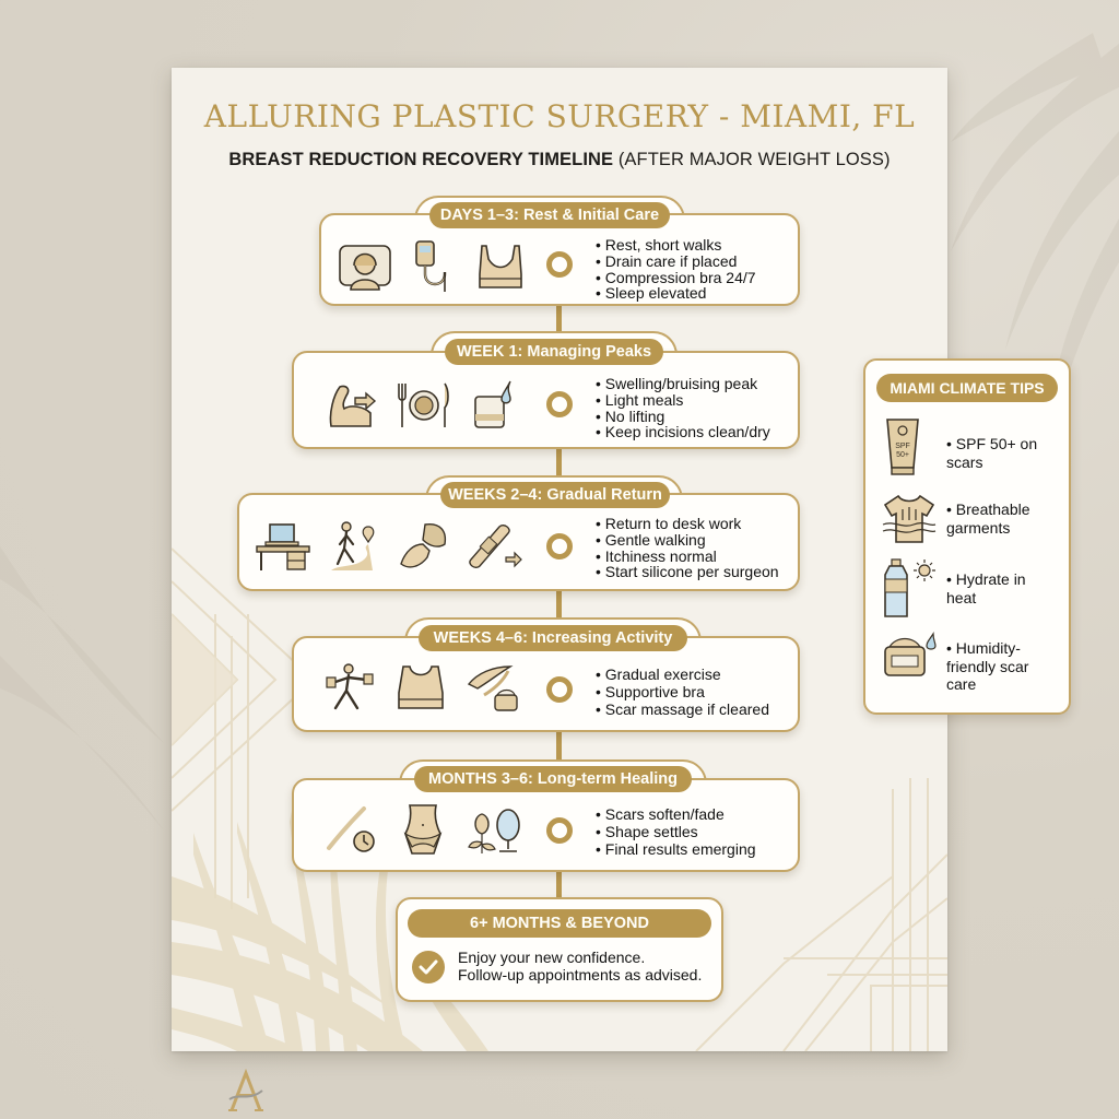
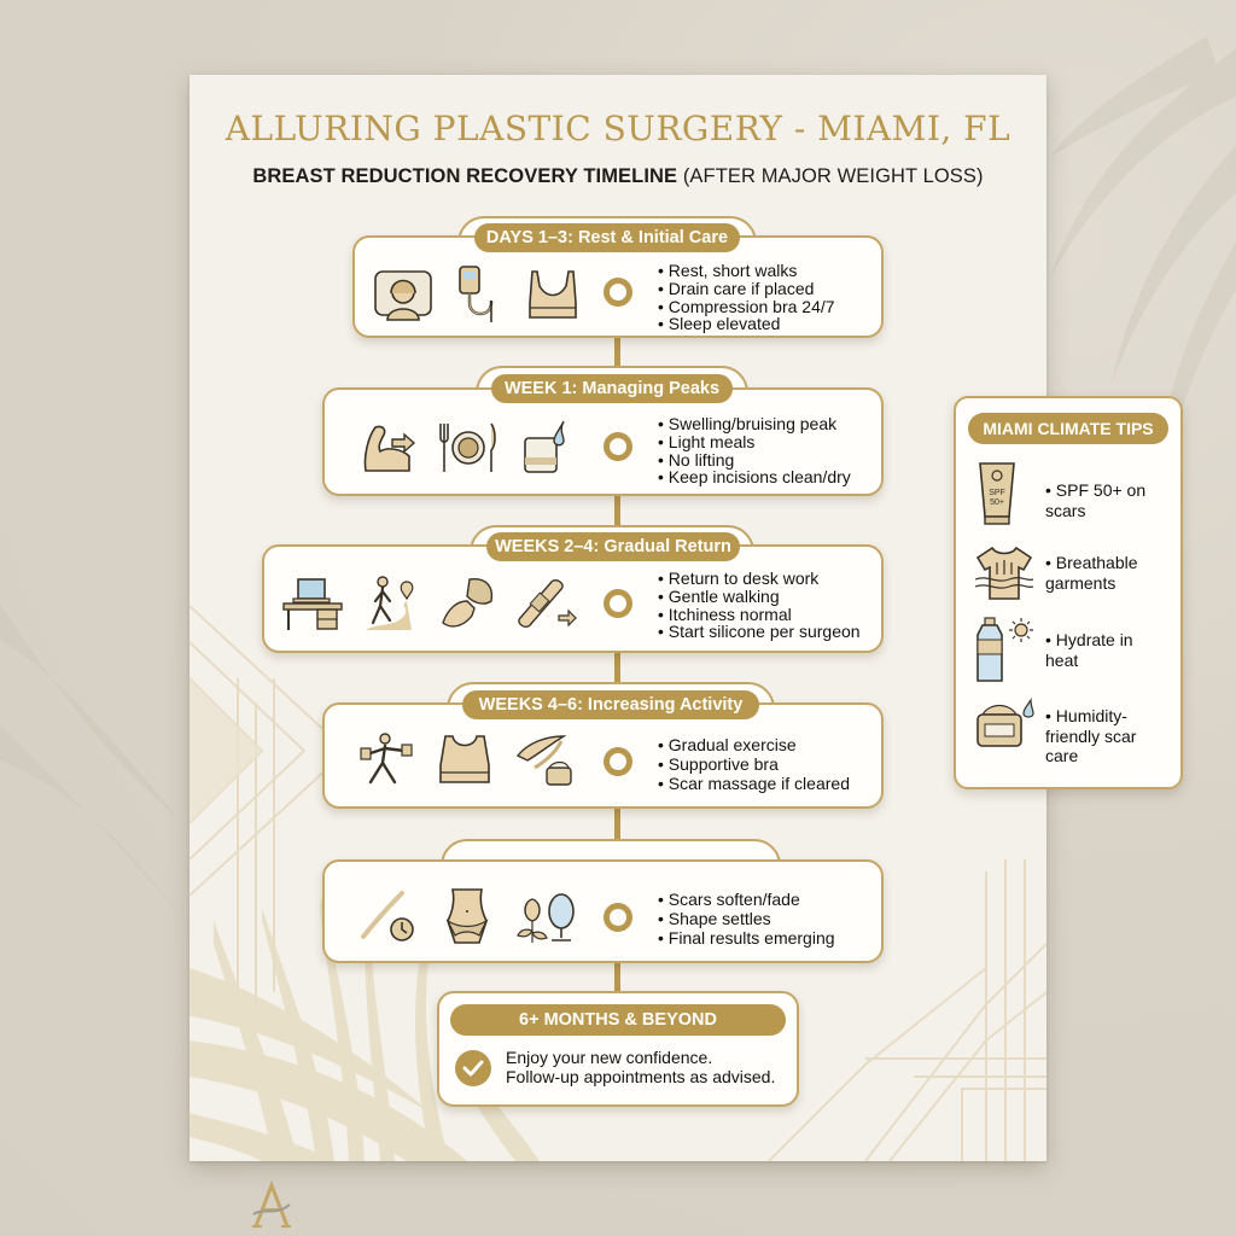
  ALLURING PLASTIC SURGERY - MIAMI, FL
  BREAST REDUCTION RECOVERY TIMELINE (AFTER MAJOR WEIGHT LOSS)
  DAYS 1–3: Rest & Initial Care
  Rest, short walks
  Drain care if placed
  Compression bra 24/7
  Sleep elevated
  WEEK 1: Managing Peaks
  Swelling/bruising peak
  Light meals
  No lifting
  Keep incisions clean/dry
  WEEKS 2–4: Gradual Return
  Return to desk work
  Gentle walking
  Itchiness normal
  Start silicone per surgeon
  WEEKS 4–6: Increasing Activity
  Gradual exercise
  Supportive bra
  Scar massage if cleared
- MONTHS 3–6: Long-term Healing
  Scars soften/fade
  Shape settles
  Final results emerging
  6+ MONTHS & BEYOND
  Enjoy your new confidence.
  Follow-up appointments as advised.
  MIAMI CLIMATE TIPS
  • SPF 50+ on scars
  • Breathable garments
  • Hydrate in heat
  • Humidity-friendly scar care
